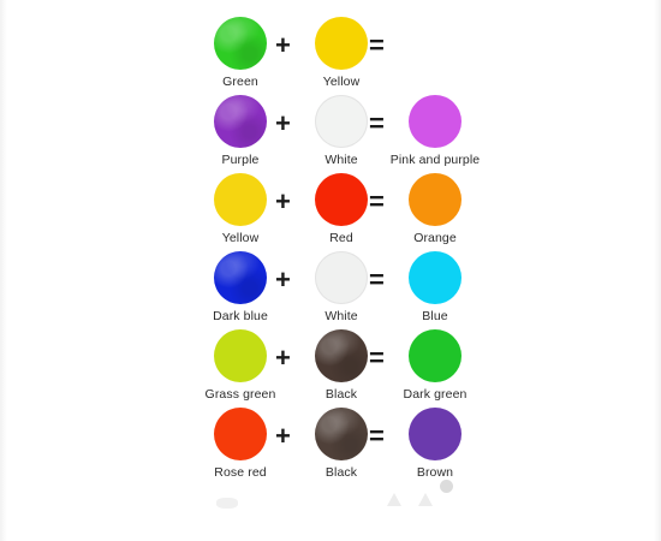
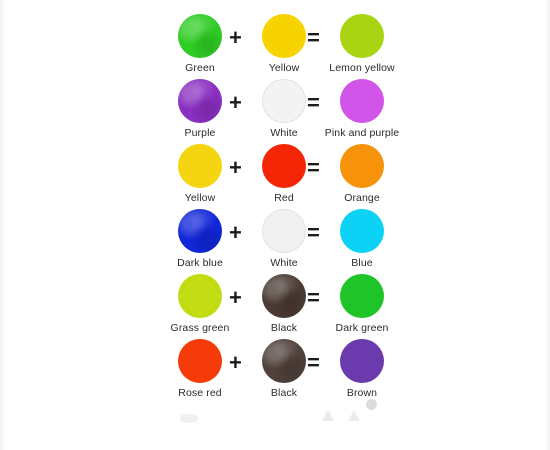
  Green
  Yellow
+ Lemon yellow
  +
  =
  Purple
  White
  Pink and purple
  +
  =
  Yellow
  Red
  Orange
  +
  =
  Dark blue
  White
  Blue
  +
  =
  Grass green
  Black
  Dark green
  +
  =
  Rose red
  Black
  Brown
  +
  =
